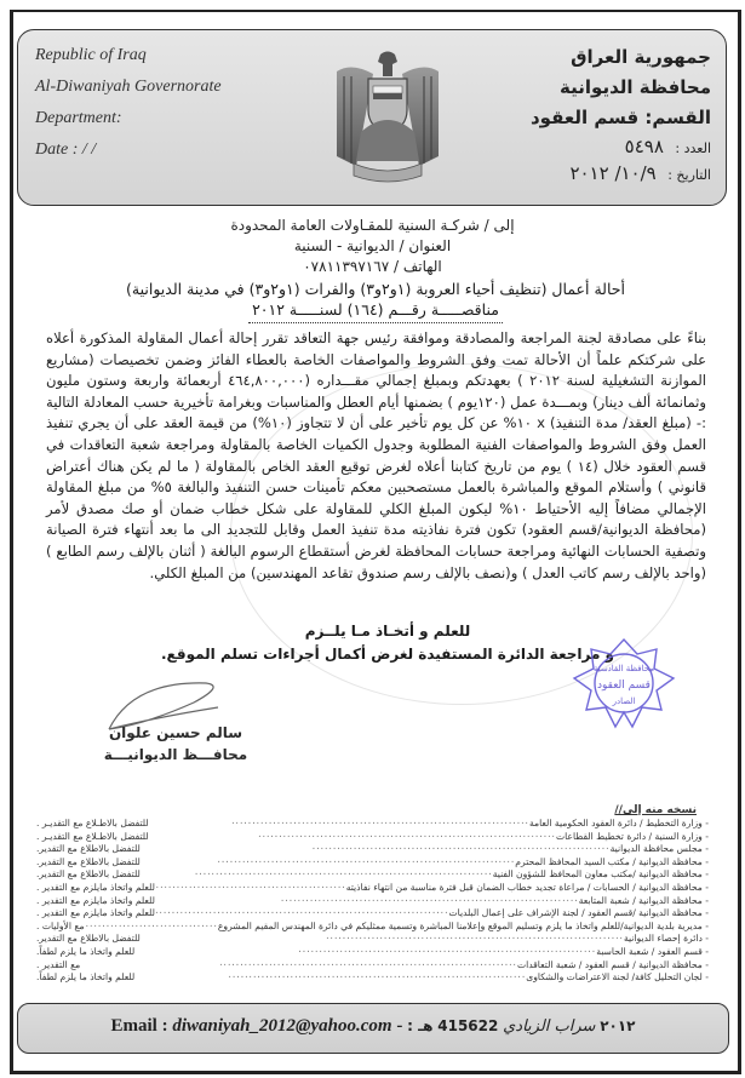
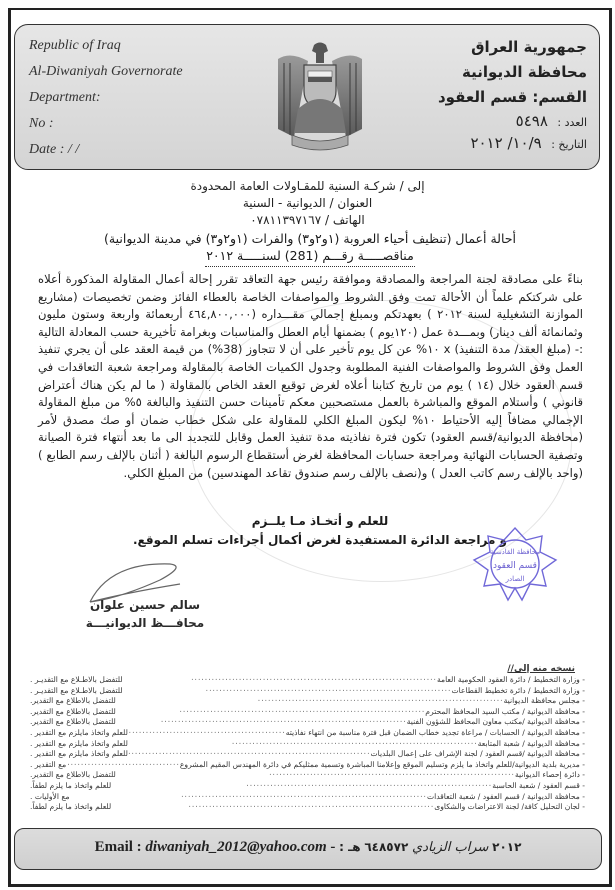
  Republic of Iraq
  Al-Diwaniyah Governorate
  Department:
+ No :
  Date : / /
  جمهورية العراق
  محافظة الديوانية
  القسم: قسم العقود
  العدد : ٥٤٩٨
  التاريخ : ١٠/٩/ ٢٠١٢
  إلى / شركـة السنية للمقـاولات العامة المحدودة
  العنوان / الديوانية - السنية
  الهاتف / ٠٧٨١١٣٩٧١٦٧
  أحالة أعمال (تنظيف أحياء العروبة (١و٢و٣) والفرات (١و٢و٣) في مدينة الديوانية)
- مناقصـــــة رقـــم (١٦٤) لسنـــــة ٢٠١٢
+ مناقصـــــة رقـــم (281) لسنـــــة ٢٠١٢
- بناءً على مصادقة لجنة المراجعة والمصادقة وموافقة رئيس جهة التعاقد تقرر إحالة أعمال المقاولة المذكورة أعلاه على شركتكم علماً أن الأحالة تمت وفق الشروط والمواصفات الخاصة بالعطاء الفائز وضمن تخصيصات (مشاريع الموازنة التشغيلية لسنة ٢٠١٢ ) بعهدتكم وبمبلغ إجمالي مقـــداره (٤٦٤,٨٠٠,٠٠٠ أربعمائة واربعة وستون مليون وثمانمائة ألف دينار) وبمـــدة عمل (١٢٠يوم ) بضمنها أيام العطل والمناسبات وبغرامة تأخيرية حسب المعادلة التالية :- (مبلغ العقد/ مدة التنفيذ) x ١٠% عن كل يوم تأخير على أن لا تتجاوز (١٠%) من قيمة العقد على أن يجري تنفيذ العمل وفق الشروط والمواصفات الفنية المطلوبة وجدول الكميات الخاصة بالمقاولة ومراجعة شعبة التعاقدات في قسم العقود خلال (١٤ ) يوم من تاريخ كتابنا أعلاه لغرض توقيع العقد الخاص بالمقاولة ( ما لم يكن هناك أعتراض قانوني ) وأستلام الموقع والمباشرة بالعمل مستصحبين معكم تأمينات حسن التنفيذ والبالغة ٥% من مبلغ المقاولة الإجمالي مضافاً إليه الأحتياط ١٠% ليكون المبلغ الكلي للمقاولة على شكل خطاب ضمان أو صك مصدق لأمر (محافظة الديوانية/قسم العقود) تكون فترة نفاذيته مدة تنفيذ العمل وقابل للتجديد الى ما بعد أنتهاء فترة الصيانة وتصفية الحسابات النهائية ومراجعة حسابات المحافظة لغرض أستقطاع الرسوم البالغة ( أثنان بالإلف رسم الطابع ) (واحد بالإلف رسم كاتب العدل ) و(نصف بالإلف رسم صندوق تقاعد المهندسين) من المبلغ الكلي.
+ بناءً على مصادقة لجنة المراجعة والمصادقة وموافقة رئيس جهة التعاقد تقرر إحالة أعمال المقاولة المذكورة أعلاه على شركتكم علماً أن الأحالة تمت وفق الشروط والمواصفات الخاصة بالعطاء الفائز وضمن تخصيصات (مشاريع الموازنة التشغيلية لسنة ٢٠١٢ ) بعهدتكم وبمبلغ إجمالي مقـــداره (٤٦٤,٨٠٠,٠٠٠ أربعمائة واربعة وستون مليون وثمانمائة ألف دينار) وبمـــدة عمل (١٢٠يوم ) بضمنها أيام العطل والمناسبات وبغرامة تأخيرية حسب المعادلة التالية :- (مبلغ العقد/ مدة التنفيذ) x ١٠% عن كل يوم تأخير على أن لا تتجاوز (38%) من قيمة العقد على أن يجري تنفيذ العمل وفق الشروط والمواصفات الفنية المطلوبة وجدول الكميات الخاصة بالمقاولة ومراجعة شعبة التعاقدات في قسم العقود خلال (١٤ ) يوم من تاريخ كتابنا أعلاه لغرض توقيع العقد الخاص بالمقاولة ( ما لم يكن هناك أعتراض قانوني ) وأستلام الموقع والمباشرة بالعمل مستصحبين معكم تأمينات حسن التنفيذ والبالغة ٥% من مبلغ المقاولة الإجمالي مضافاً إليه الأحتياط ١٠% ليكون المبلغ الكلي للمقاولة على شكل خطاب ضمان أو صك مصدق لأمر (محافظة الديوانية/قسم العقود) تكون فترة نفاذيته مدة تنفيذ العمل وقابل للتجديد الى ما بعد أنتهاء فترة الصيانة وتصفية الحسابات النهائية ومراجعة حسابات المحافظة لغرض أستقطاع الرسوم البالغة ( أثنان بالإلف رسم الطابع ) (واحد بالإلف رسم كاتب العدل ) و(نصف بالإلف رسم صندوق تقاعد المهندسين) من المبلغ الكلي.
  للعلم و أتخـاذ مـا يلــزم
  مراجعة الدائرة المستفيدة لغرض أكمال أجراءات تسلم الموقع.
  محافظة القادسية
  قسم العقود
  الصادر
  سالم حسين علوان
  محافـــظ الديوانيـــة
  نسخه منه إلى//
  - وزارة التخطيط / دائرة العقود الحكومية العامة
  ········································································
  للتفضل بالاطـلاع مع التقديـر .
- - وزارة السنية / دائرة تخطيط القطاعات
+ - وزارة التخطيط / دائرة تخطيط القطاعات
  ········································································
  للتفضل بالاطـلاع مع التقديـر .
  - مجلس محافظة الديوانية
  ········································································
  للتفضل بالاطلاع مع التقدير.
  - محافظة الديوانية / مكتب السيد المحافظ المحترم
  ········································································
  للتفضل بالاطلاع مع التقدير.
  - محافظة الديوانية /مكتب معاون المحافظ للشؤون الفنية
  ········································································
  للتفضل بالاطلاع مع التقدير.
  - محافظة الديوانية / الحسابات / مراعاة تجديد خطاب الضمان قبل فترة مناسبة من انتهاء نفاذيته
  للعلم واتخاذ مايلزم مع التقدير .
  - محافظة الديوانية / شعبة المتابعة
  ········································································
  للعلم واتخاذ مايلزم مع التقدير .
  - محافظة الديوانية /قسم العقود / لجنة الإشراف على إعمال البلديات
  ·······································································
  للعلم واتخاذ مايلزم مع التقدير .
  - مديرية بلدية الديوانية/للعلم واتخاذ ما يلزم وتسليم الموقع وإعلامنا المباشرة وتسمية ممثليكم في دائرة المهندس المقيم المشروع
- مع الأوليات .
+ مع التقدير .
  - دائرة إحصاء الديوانية
  ········································································
  للتفضل بالاطلاع مع التقدير.
  - قسم العقود / شعبة الحاسبة
  ········································································
  للعلم واتخاذ ما يلزم لطفاً.
  - محافظة الديوانية / قسم العقود / شعبة التعاقدات
  ········································································
- مع التقدير .
+ مع الأوليات .
  - لجان التحليل كافة/ لجنة الاعتراضات والشكاوى
  ········································································
  للعلم واتخاذ ما يلزم لطفاً.
- Email : diwaniyah_2012@yahoo.com - ٢٠١٢ سراب الزيادي 415622 هـ :
+ Email : diwaniyah_2012@yahoo.com - ٢٠١٢ سراب الزيادي ٦٤٨٥٧٢ هـ :
